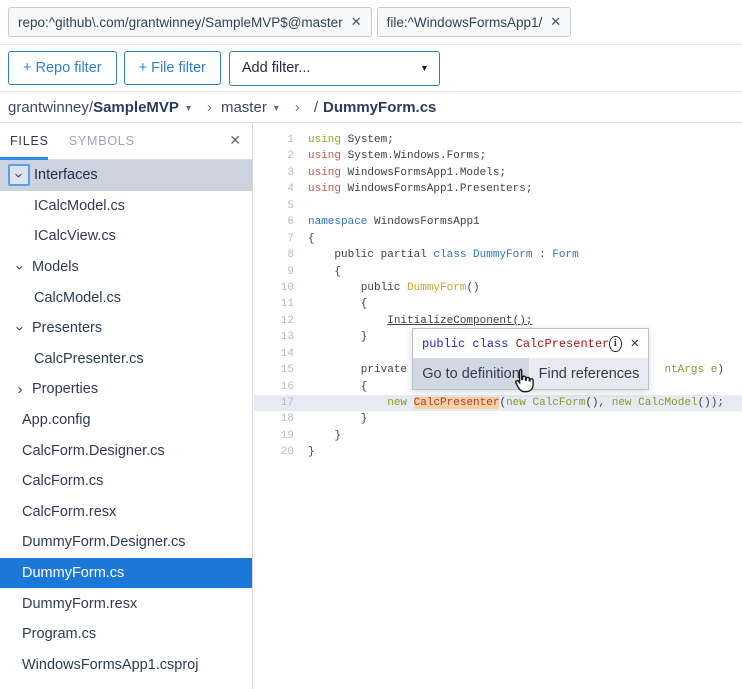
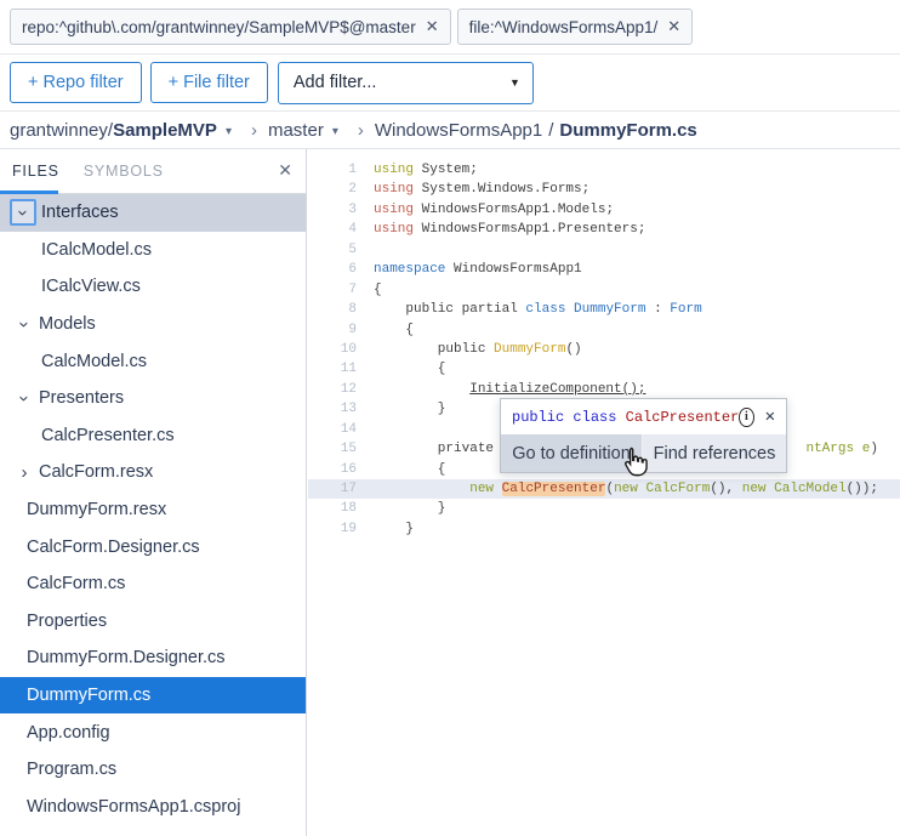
  repo:^github\.com/grantwinney/SampleMVP$@master
  ✕
  file:^WindowsFormsApp1/
  ✕
  + Repo filter
  + File filter
  Add filter...
  ▼
  grantwinney/
  SampleMVP
  ▾
  ›
  master
  ▾
  ›
+ WindowsFormsApp1
  /
  DummyForm.cs
  FILES
  SYMBOLS
  ✕
  Interfaces
  ICalcModel.cs
  ICalcView.cs
  Models
  CalcModel.cs
  Presenters
  CalcPresenter.cs
  ›
- Properties
+ CalcForm.resx
- App.config
+ DummyForm.resx
  CalcForm.Designer.cs
  CalcForm.cs
- CalcForm.resx
+ Properties
  DummyForm.Designer.cs
  DummyForm.cs
- DummyForm.resx
+ App.config
  Program.cs
  WindowsFormsApp1.csproj
  1 using System;
  2 using System.Windows.Forms;
  3 using WindowsFormsApp1.Models;
  4 using WindowsFormsApp1.Presenters;
  5
  6 namespace WindowsFormsApp1
  7 {
  8 public partial class DummyForm : Form
  9 {
  10 public DummyForm()
  11 {
  12 InitializeComponent();
  13 }
  14
  15 private ntArgs e)
  16 {
  17 new CalcPresenter(new CalcForm(), new CalcModel());
  18 }
  19 }
- 20 }
  public class CalcPresenter
  i
  ✕
  Go to definition
  Find references
